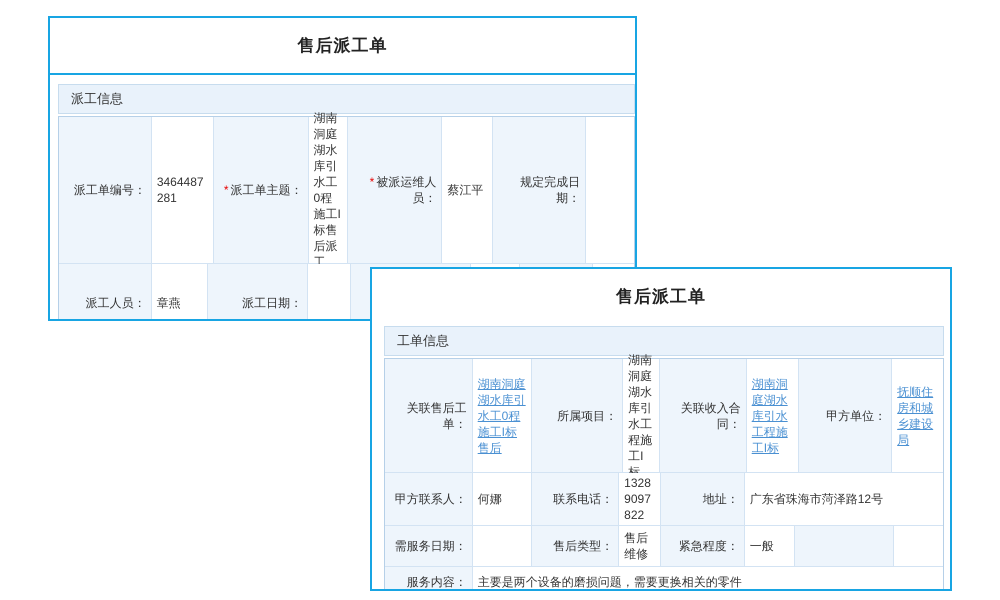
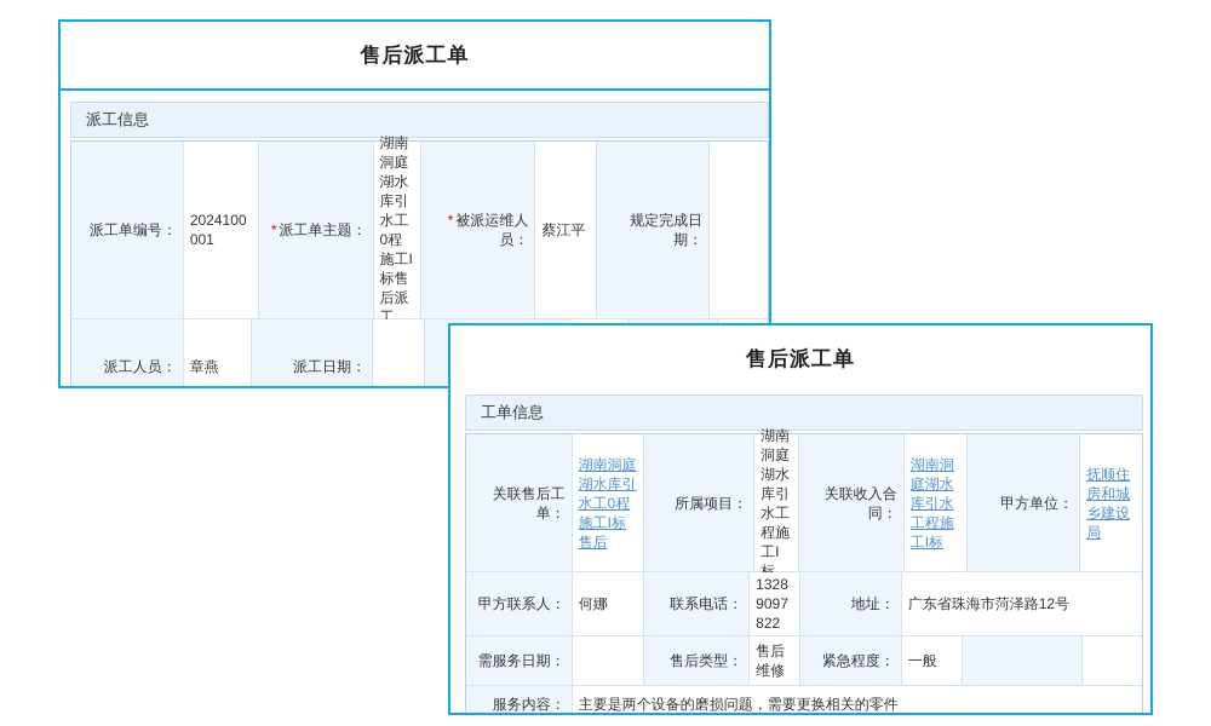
  售后派工单
  派工信息
  派工单编号：
- 3464487281
+ 2024100001
  * 派工单主题：
  湖南洞庭湖水库引水工0程施工I标售后派工
  * 被派运维人员：
  蔡江平
  规定完成日期：
  派工人员：
  章燕
  派工日期：
  售后派工单
  工单信息
  关联售后工单：
  湖南洞庭湖水库引水工0程施工I标售后
  所属项目：
  湖南洞庭湖水库引水工程施工I标
  关联收入合同：
  湖南洞庭湖水库引水工程施工I标
  甲方单位：
  抚顺住房和城乡建设局
  甲方联系人：
  何娜
  联系电话：
  13289097822
  地址：
  广东省珠海市菏泽路12号
  需服务日期：
  售后类型：
  售后维修
  紧急程度：
  一般
  服务内容：
  主要是两个设备的磨损问题，需要更换相关的零件
